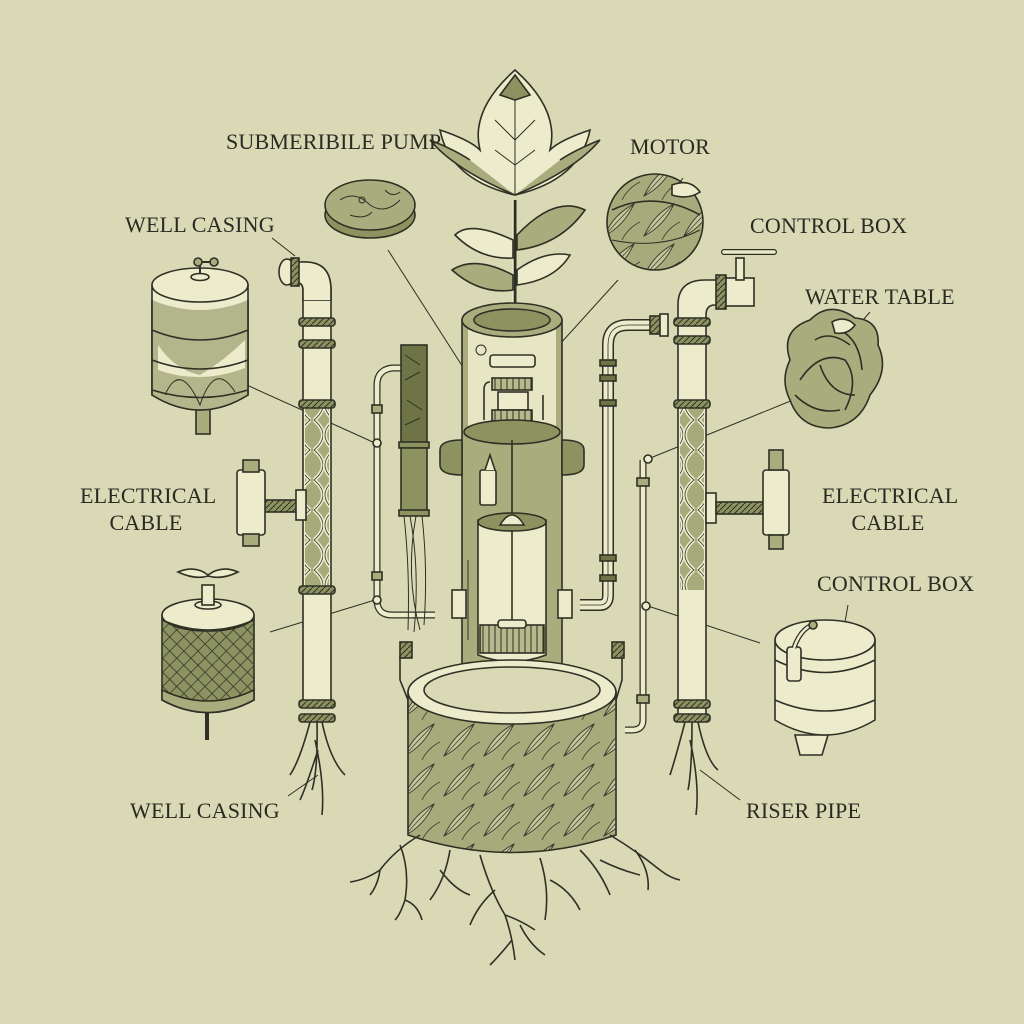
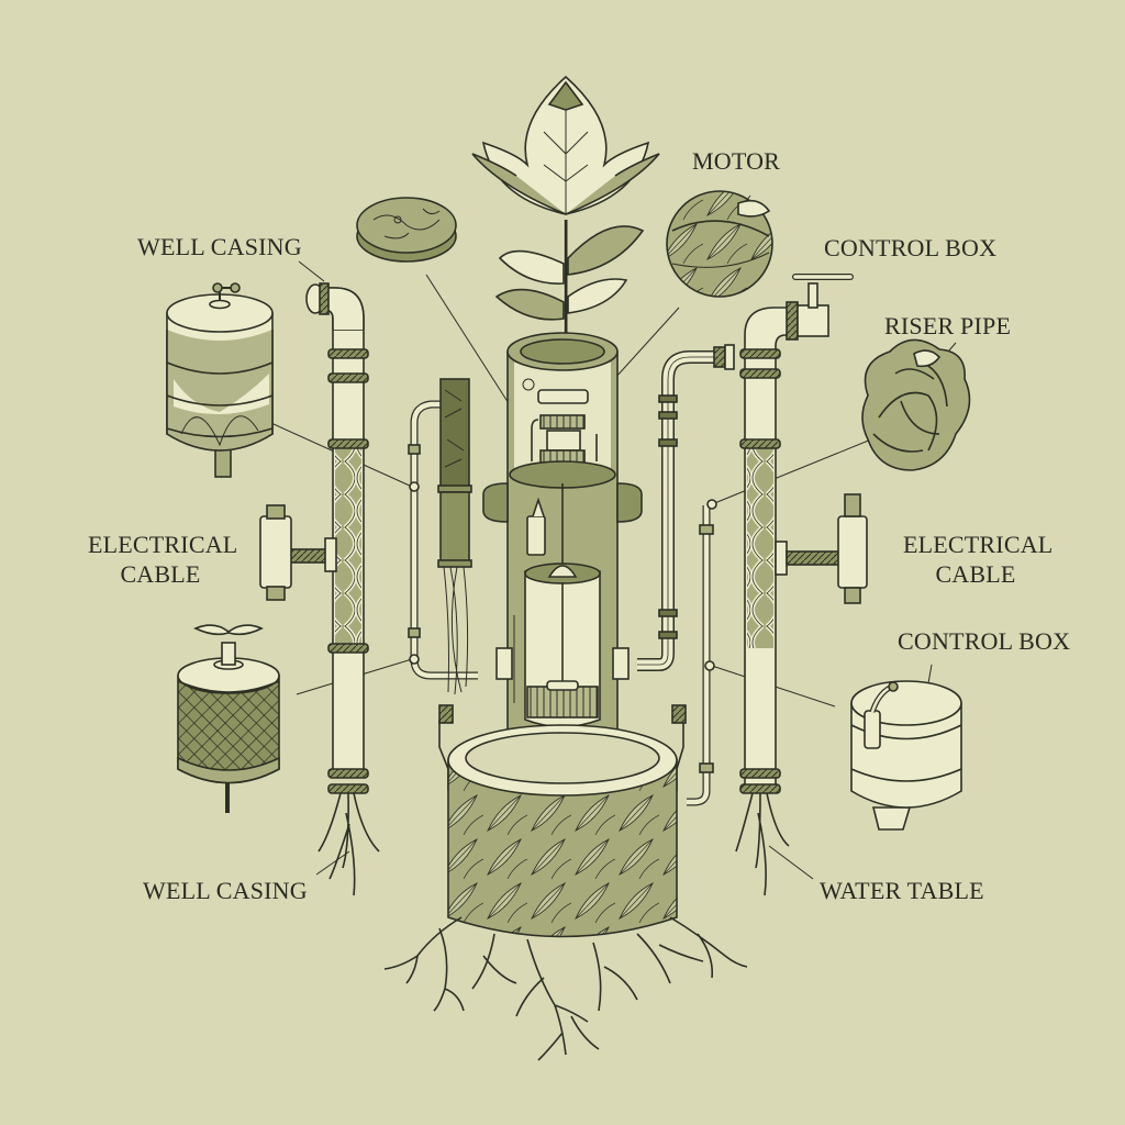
- SUBMERIBILE PUMP
  MOTOR
  WELL CASING
  CONTROL BOX
- WATER TABLE
+ RISER PIPE
  ELECTRICAL
  CABLE
  ELECTRICAL
  CABLE
  CONTROL BOX
  WELL CASING
- RISER PIPE
+ WATER TABLE
